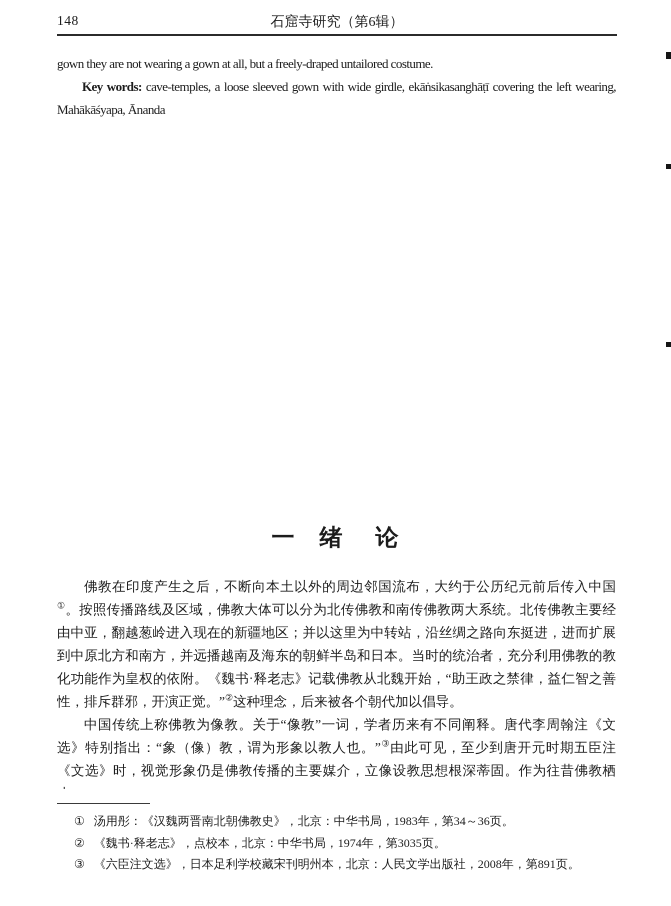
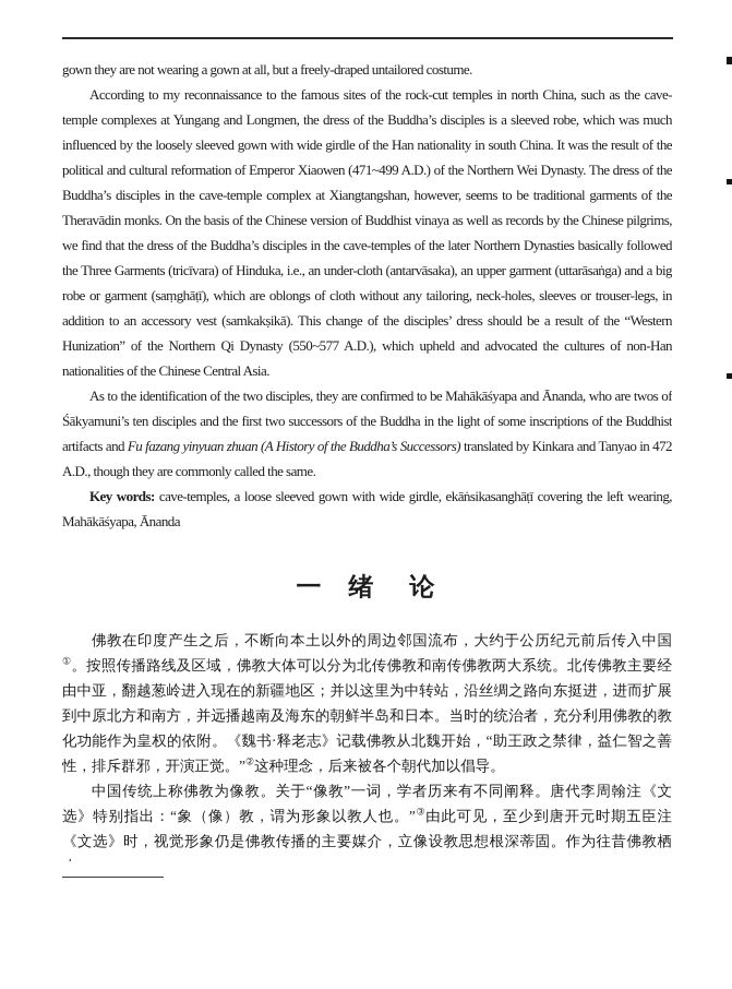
- 148
- 石窟寺研究（第6辑）
  gown they are not wearing a gown at all, but a freely-draped untailored costume.
+ According to my reconnaissance to the famous sites of the rock-cut temples in north China, such as the cave-temple complexes at Yungang and Longmen, the dress of the Buddha’s disciples is a sleeved robe, which was much influenced by the loosely sleeved gown with wide girdle of the Han nationality in south China. It was the result of the political and cultural reformation of Emperor Xiaowen (471~499 A.D.) of the Northern Wei Dynasty. The dress of the Buddha’s disciples in the cave-temple complex at Xiangtangshan, however, seems to be traditional garments of the Theravādin monks. On the basis of the Chinese version of Buddhist vinaya as well as records by the Chinese pilgrims, we find that the dress of the Buddha’s disciples in the cave-temples of the later Northern Dynasties basically followed the Three Garments (tricīvara) of Hinduka, i.e., an under-cloth (antarvāsaka), an upper garment (uttarāsaṅga) and a big robe or garment (saṃghāṭī), which are oblongs of cloth without any tailoring, neck-holes, sleeves or trouser-legs, in addition to an accessory vest (samkakṣikā). This change of the disciples’ dress should be a result of the “Western Hunization” of the Northern Qi Dynasty (550~577 A.D.), which upheld and advocated the cultures of non-Han nationalities of the Chinese Central Asia.
+ As to the identification of the two disciples, they are confirmed to be Mahākāśyapa and Ānanda, who are twos of Śākyamuni’s ten disciples and the first two successors of the Buddha in the light of some inscriptions of the Buddhist artifacts and Fu fazang yinyuan zhuan (A History of the Buddha’s Successors) translated by Kinkara and Tanyao in 472 A.D., though they are commonly called the same.
  Key words: cave-temples, a loose sleeved gown with wide girdle, ekāṅsikasanghāṭī covering the left wearing, Mahākāśyapa, Ānanda
  一
  绪
  论
  佛教在印度产生之后，不断向本土以外的周边邻国流布，大约于公历纪元前后传入中国①。按照传播路线及区域，佛教大体可以分为北传佛教和南传佛教两大系统。北传佛教主要经由中亚，翻越葱岭进入现在的新疆地区；并以这里为中转站，沿丝绸之路向东挺进，进而扩展到中原北方和南方，并远播越南及海东的朝鲜半岛和日本。当时的统治者，充分利用佛教的教化功能作为皇权的依附。《魏书·释老志》记载佛教从北魏开始，“助王政之禁律，益仁智之善性，排斥群邪，开演正觉。”②这种理念，后来被各个朝代加以倡导。
  中国传统上称佛教为像教。关于“像教”一词，学者历来有不同阐释。唐代李周翰注《文选》特别指出：“象（像）教，谓为形象以教人也。”③由此可见，至少到唐开元时期五臣注《文选》时，视觉形象仍是佛教传播的主要媒介，立像设教思想根深蒂固。作为往昔佛教栖
- ① 汤用彤：《汉魏两晋南北朝佛教史》，北京：中华书局，1983年，第34～36页。
- ② 《魏书·释老志》，点校本，北京：中华书局，1974年，第3035页。
- ③ 《六臣注文选》，日本足利学校藏宋刊明州本，北京：人民文学出版社，2008年，第891页。
